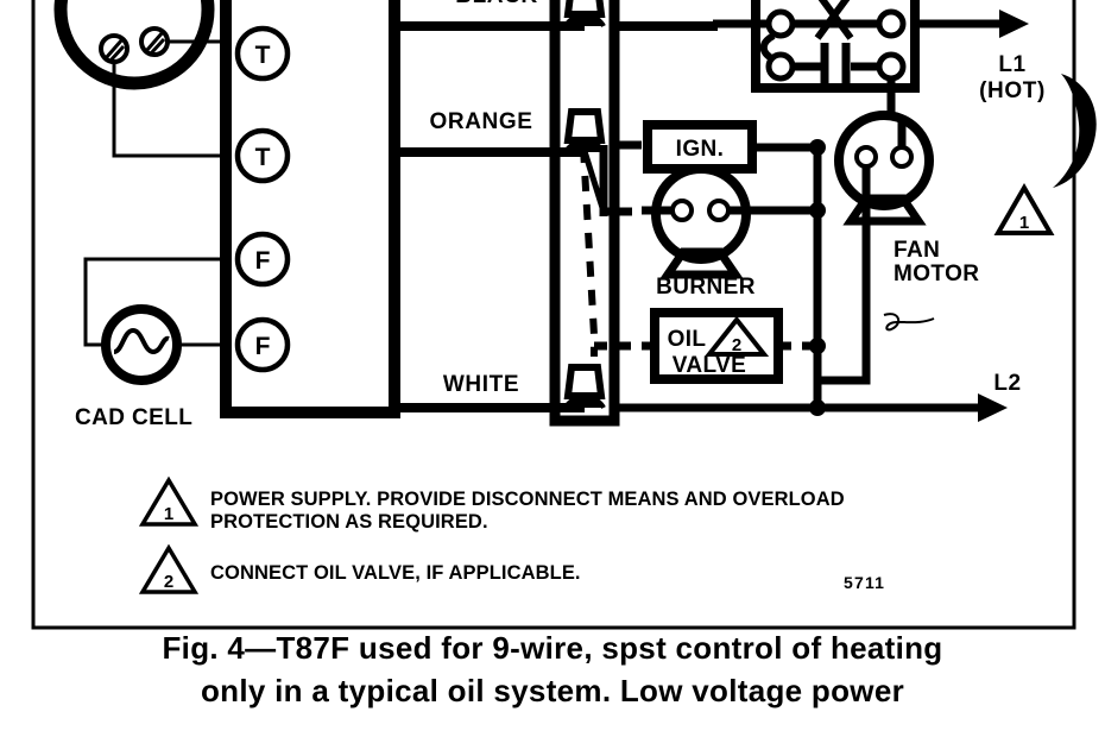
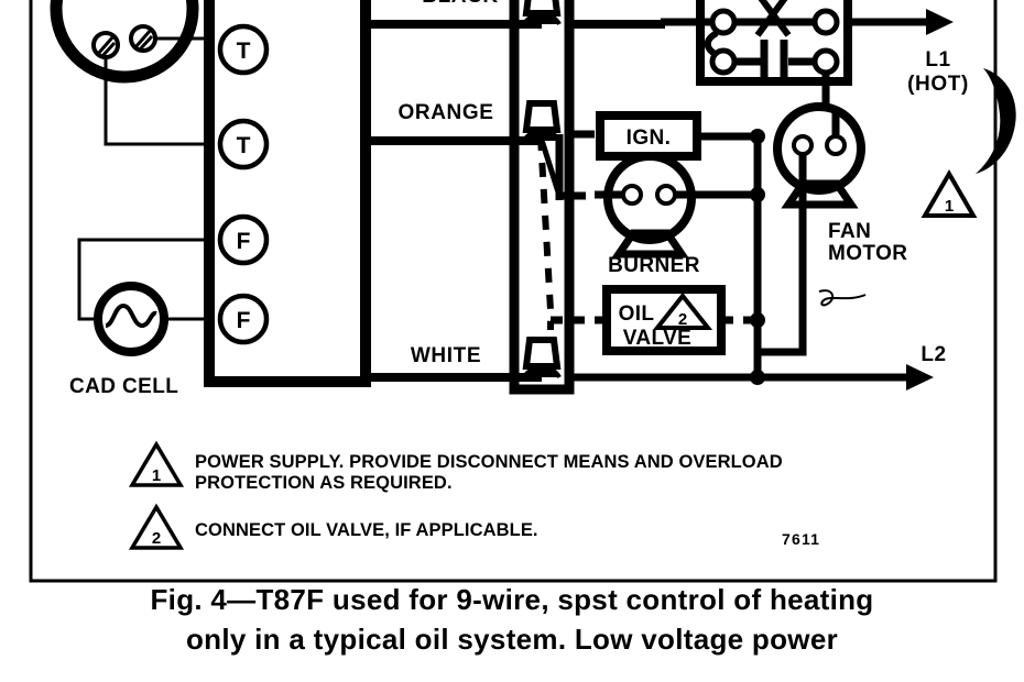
  T
  T
  F
  F
  ORANGE
  WHITE
  IGN.
  BURNER
  OIL
  VALVE
  2
  FAN
  MOTOR
  L1
  (HOT)
  L2
  1
  CAD CELL
  1
  POWER SUPPLY. PROVIDE DISCONNECT MEANS AND OVERLOAD
  PROTECTION AS REQUIRED.
  2
  CONNECT OIL VALVE, IF APPLICABLE.
- 5711
+ 7611
  Fig. 4—T87F used for 9-wire, spst control of heating
  only in a typical oil system. Low voltage power
